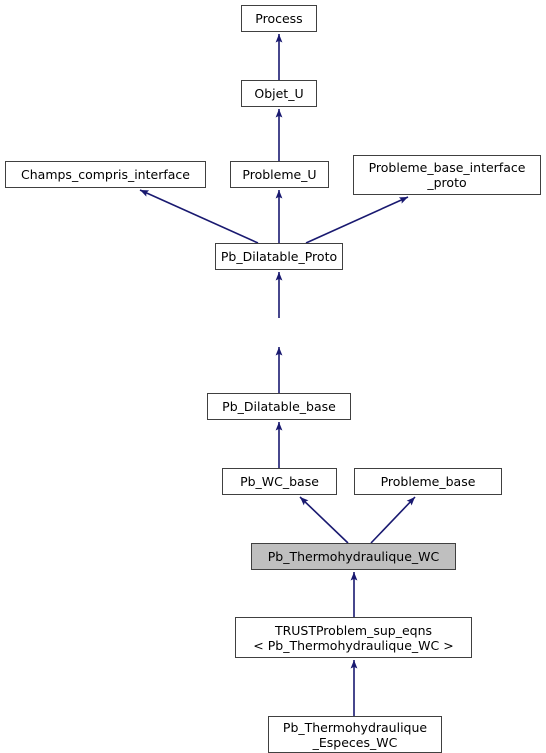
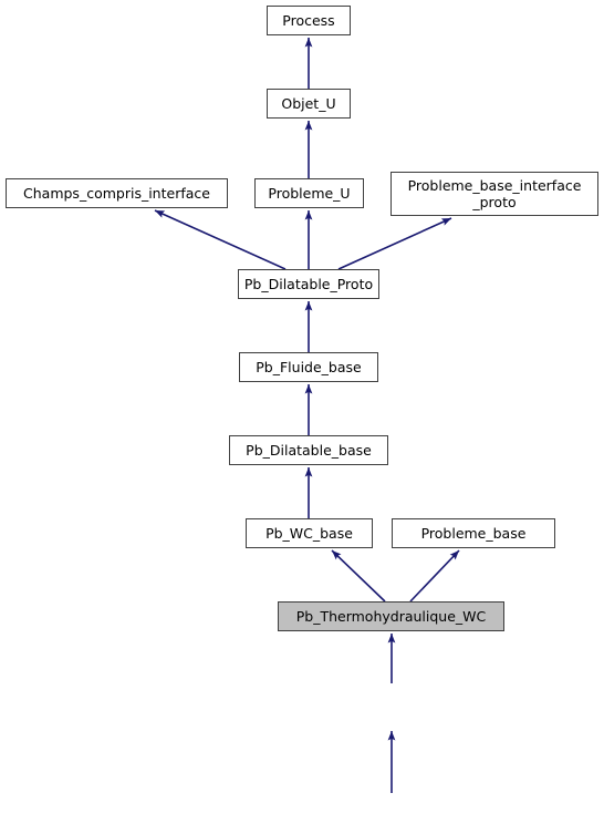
  Process
  Objet_U
  Champs_compris_interface
  Probleme_U
  Probleme_base_interface
  _proto
  Pb_Dilatable_Proto
+ Pb_Fluide_base
  Pb_Dilatable_base
  Pb_WC_base
  Probleme_base
  Pb_Thermohydraulique_WC
- TRUSTProblem_sup_eqns
- < Pb_Thermohydraulique_WC >
- Pb_Thermohydraulique
- _Especes_WC
